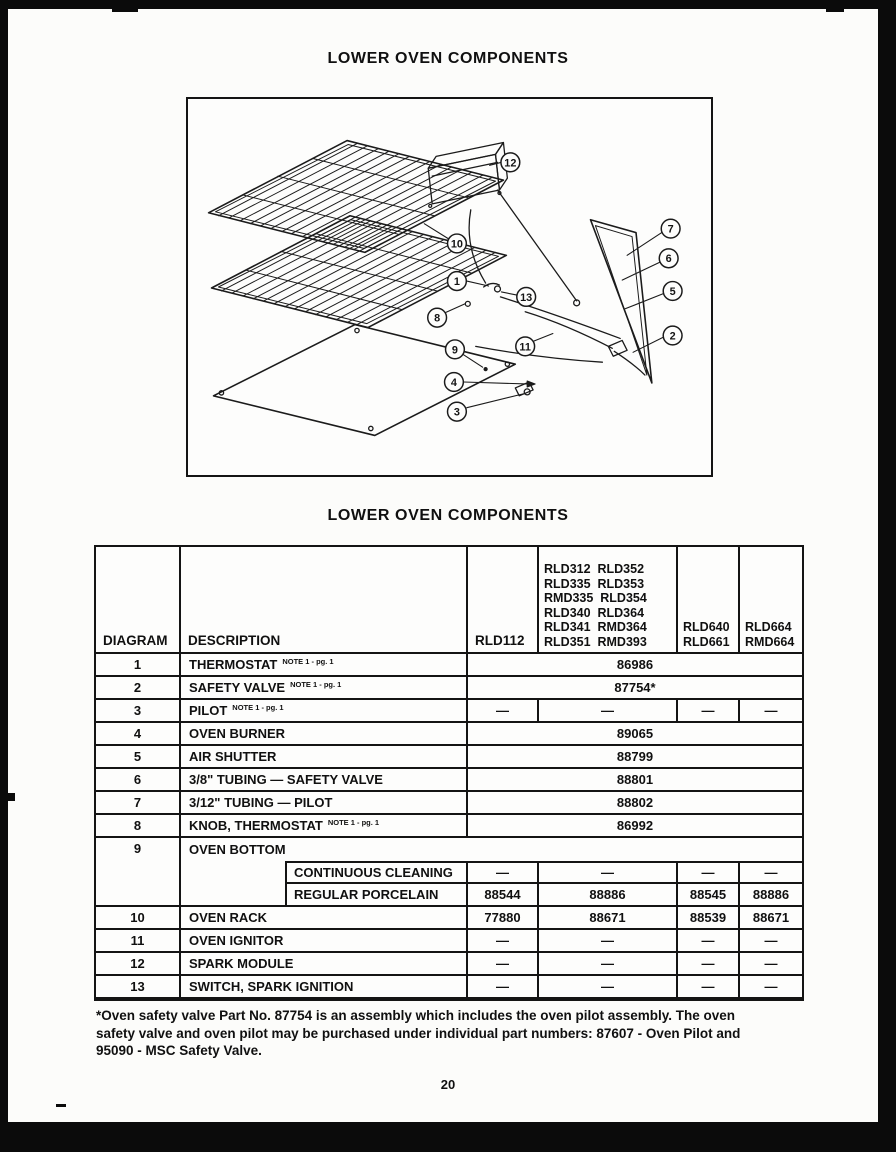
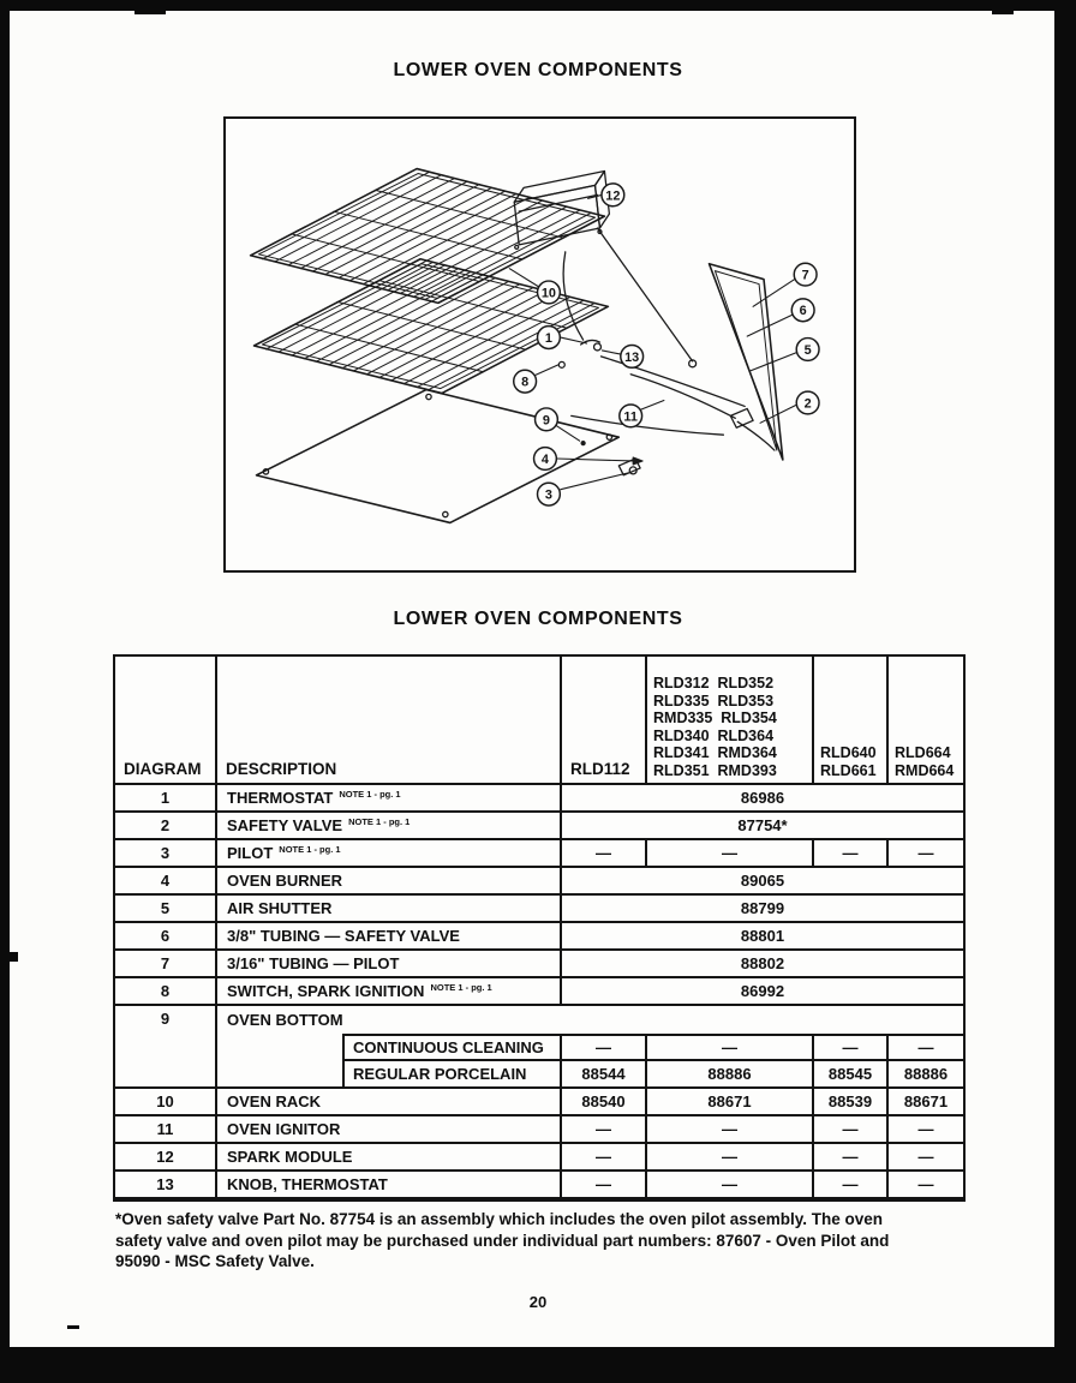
  LOWER OVEN COMPONENTS
  LOWER OVEN COMPONENTS
  1
  2
  3
  4
  5
  6
  7
  8
  9
  10
  11
  12
  13
  DIAGRAM
  DESCRIPTION
  RLD112
  RLD312 RLD352
  RLD335 RLD353
  RMD335 RLD354
  RLD340 RLD364
  RLD341 RMD364
  RLD351 RMD393
  RLD640
  RLD661
  RLD664
  RMD664
  1
  THERMOSTAT
  NOTE 1 - pg. 1
  86986
  2
  SAFETY VALVE
  NOTE 1 - pg. 1
  87754*
  3
  PILOT
  NOTE 1 - pg. 1
  —
  —
  —
  —
  4
  OVEN BURNER
  89065
  5
  AIR SHUTTER
  88799
  6
  3/8" TUBING — SAFETY VALVE
  88801
  7
- 3/12" TUBING — PILOT
+ 3/16" TUBING — PILOT
  88802
  8
- KNOB, THERMOSTAT
+ SWITCH, SPARK IGNITION
  NOTE 1 - pg. 1
  86992
  9
  OVEN BOTTOM
  CONTINUOUS CLEANING
  —
  —
  —
  —
  REGULAR PORCELAIN
  88544
  88886
  88545
  88886
  10
  OVEN RACK
- 77880
+ 88540
  88671
  88539
  88671
  11
  OVEN IGNITOR
  —
  —
  —
  —
  12
  SPARK MODULE
  —
  —
  —
  —
  13
- SWITCH, SPARK IGNITION
+ KNOB, THERMOSTAT
  —
  —
  —
  —
  *Oven safety valve Part No. 87754 is an assembly which includes the oven pilot assembly. The oven
  safety valve and oven pilot may be purchased under individual part numbers: 87607 - Oven Pilot and
  95090 - MSC Safety Valve.
  20
